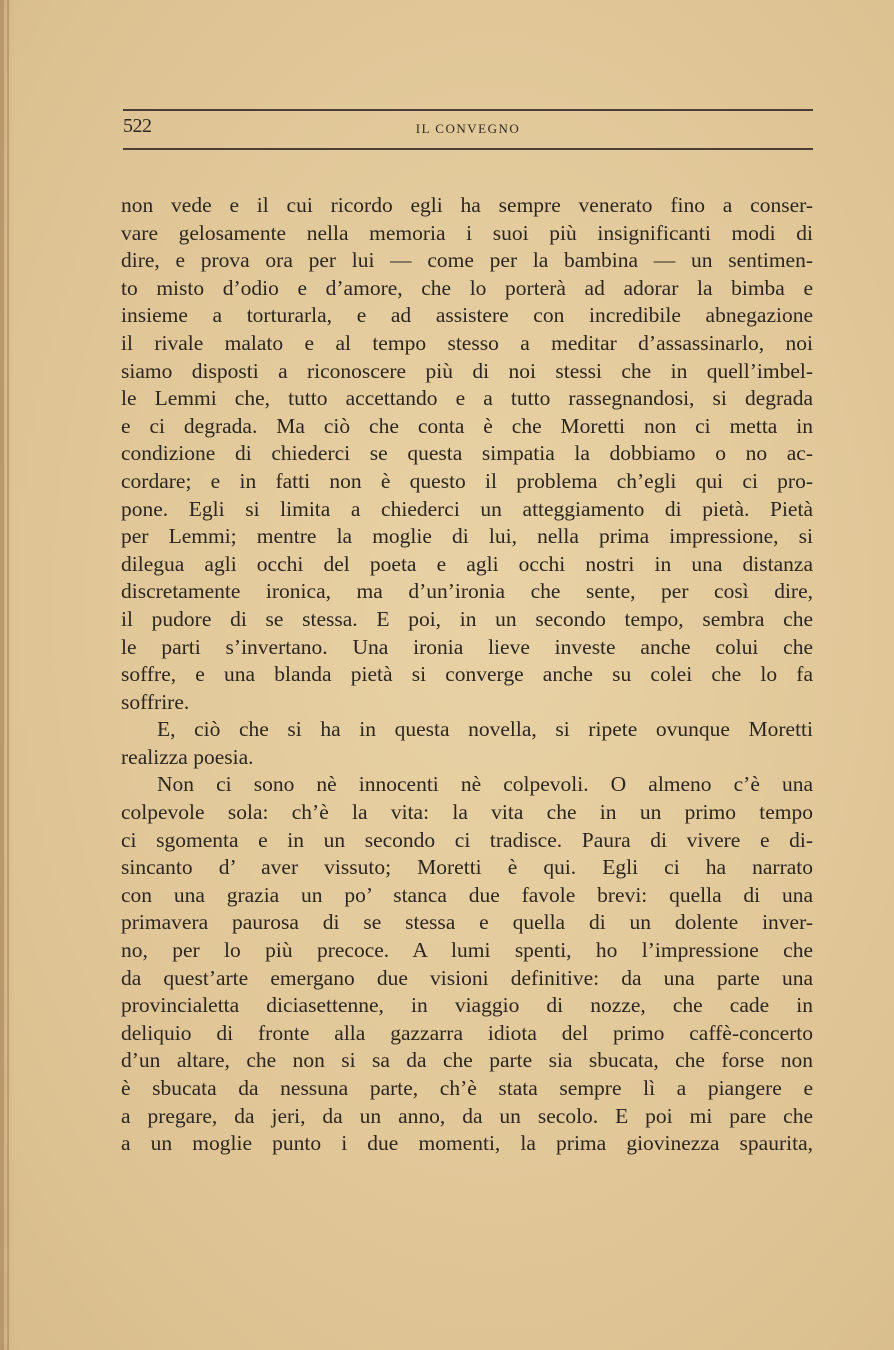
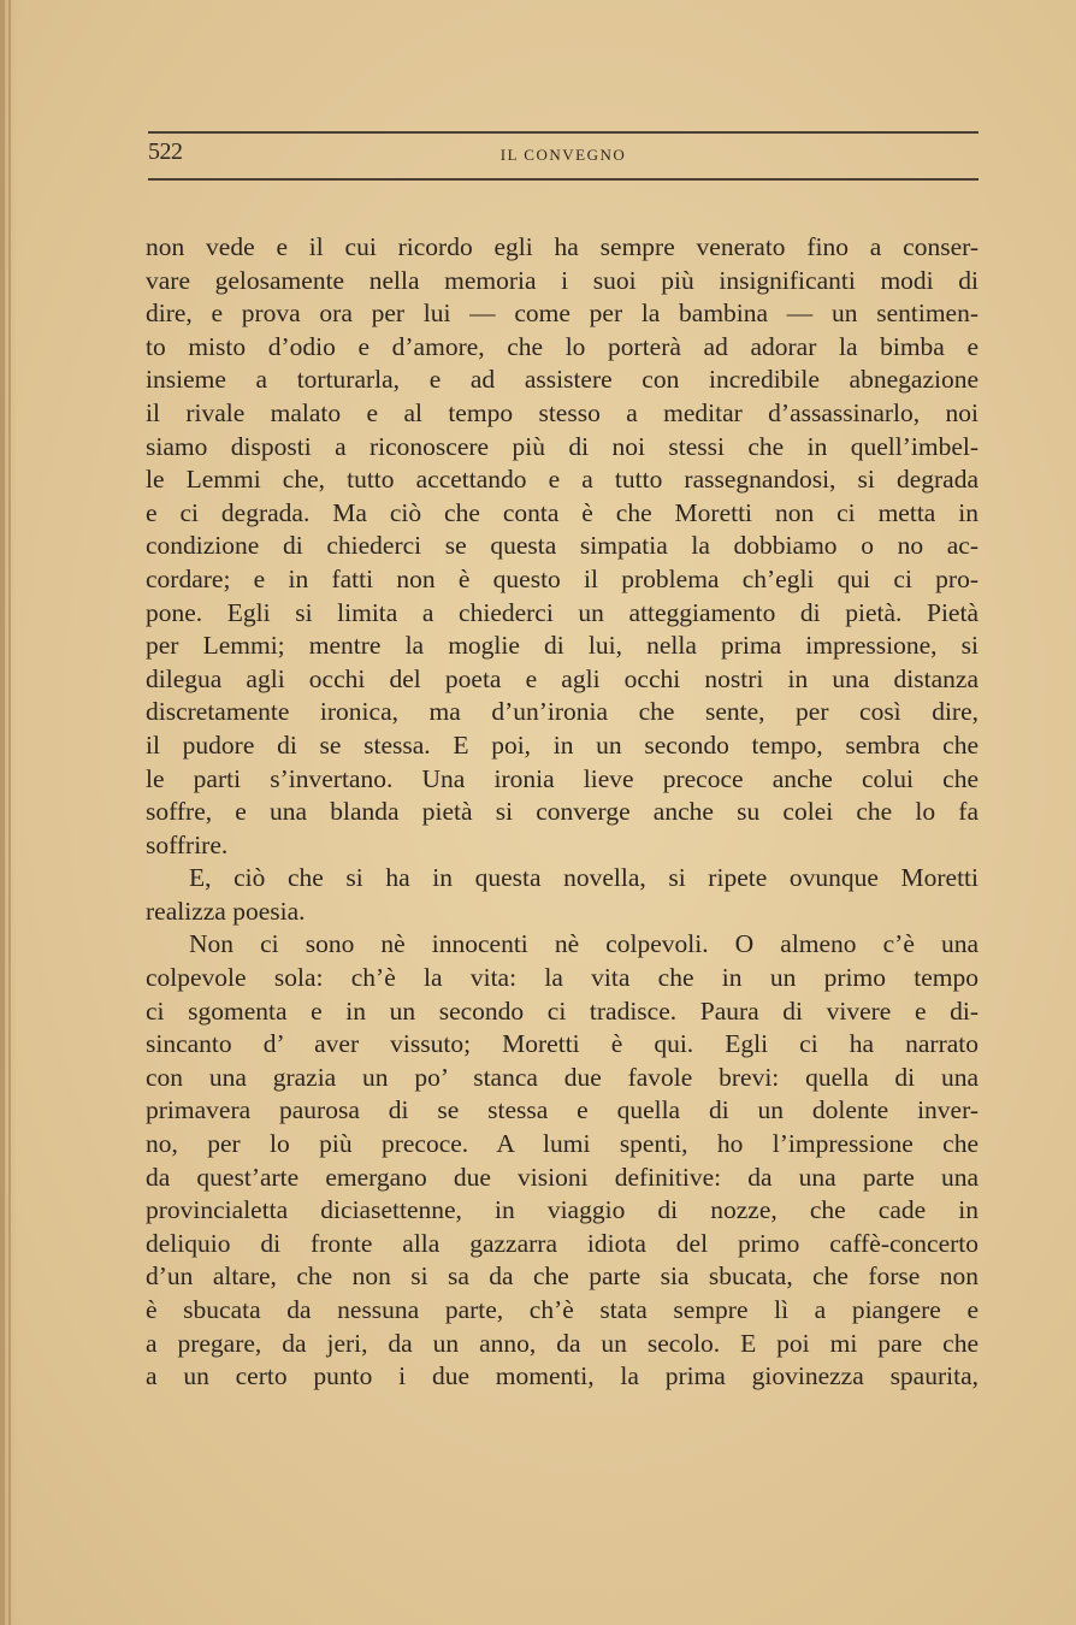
  522
  IL CONVEGNO
  non vede e il cui ricordo egli ha sempre venerato fino a conser-
  vare gelosamente nella memoria i suoi più insignificanti modi di
  dire, e prova ora per lui — come per la bambina — un sentimen-
  to misto d’odio e d’amore, che lo porterà ad adorar la bimba e
  insieme a torturarla, e ad assistere con incredibile abnegazione
  il rivale malato e al tempo stesso a meditar d’assassinarlo, noi
  siamo disposti a riconoscere più di noi stessi che in quell’imbel-
  le Lemmi che, tutto accettando e a tutto rassegnandosi, si degrada
  e ci degrada. Ma ciò che conta è che Moretti non ci metta in
  condizione di chiederci se questa simpatia la dobbiamo o no ac-
  cordare; e in fatti non è questo il problema ch’egli qui ci pro-
  pone. Egli si limita a chiederci un atteggiamento di pietà. Pietà
  per Lemmi; mentre la moglie di lui, nella prima impressione, si
  dilegua agli occhi del poeta e agli occhi nostri in una distanza
  discretamente ironica, ma d’un’ironia che sente, per così dire,
  il pudore di se stessa. E poi, in un secondo tempo, sembra che
- le parti s’invertano. Una ironia lieve investe anche colui che
+ le parti s’invertano. Una ironia lieve precoce anche colui che
  soffre, e una blanda pietà si converge anche su colei che lo fa
  soffrire.
  E, ciò che si ha in questa novella, si ripete ovunque Moretti
  realizza poesia.
  Non ci sono nè innocenti nè colpevoli. O almeno c’è una
  colpevole sola: ch’è la vita: la vita che in un primo tempo
  ci sgomenta e in un secondo ci tradisce. Paura di vivere e di-
  sincanto d’ aver vissuto; Moretti è qui. Egli ci ha narrato
  con una grazia un po’ stanca due favole brevi: quella di una
  primavera paurosa di se stessa e quella di un dolente inver-
  no, per lo più precoce. A lumi spenti, ho l’impressione che
  da quest’arte emergano due visioni definitive: da una parte una
  provincialetta diciasettenne, in viaggio di nozze, che cade in
  deliquio di fronte alla gazzarra idiota del primo caffè-concerto
  d’un altare, che non si sa da che parte sia sbucata, che forse non
  è sbucata da nessuna parte, ch’è stata sempre lì a piangere e
  a pregare, da jeri, da un anno, da un secolo. E poi mi pare che
- a un moglie punto i due momenti, la prima giovinezza spaurita,
+ a un certo punto i due momenti, la prima giovinezza spaurita,
